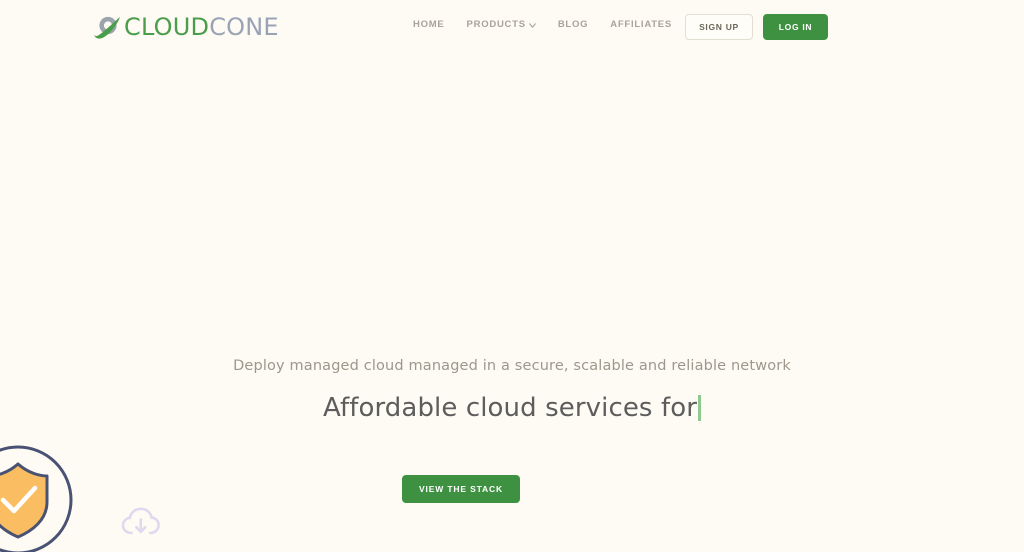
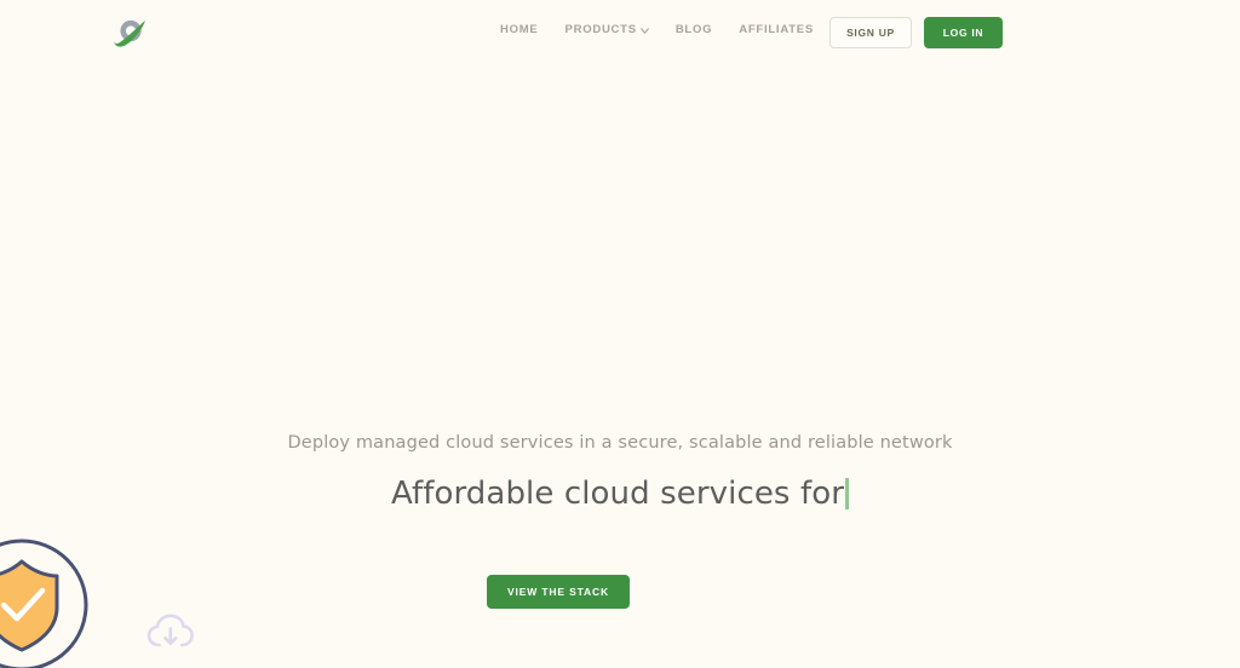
- CLOUDCONE
  HOME
  PRODUCTS
  BLOG
  AFFILIATES
  SIGN UP
  LOG IN
- Deploy managed cloud managed in a secure, scalable and reliable network
+ Deploy managed cloud services in a secure, scalable and reliable network
  Affordable cloud services for
  VIEW THE STACK
